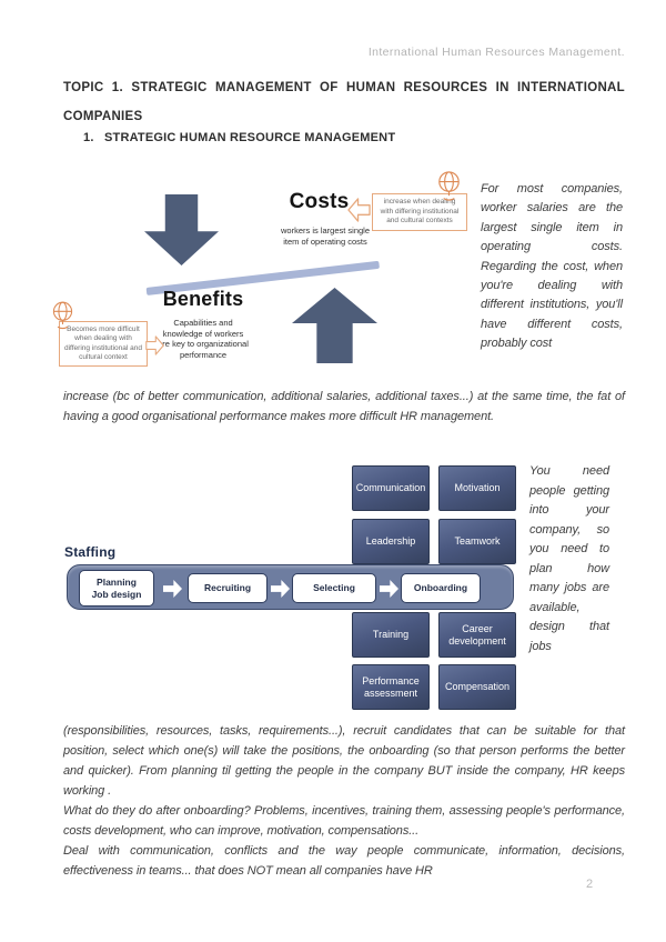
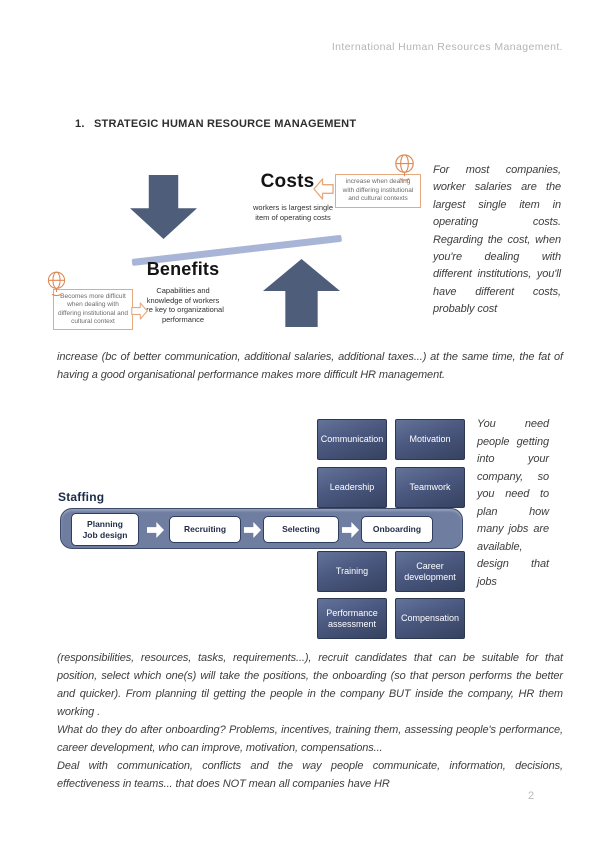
  International Human Resources Management.
- TOPIC 1. STRATEGIC MANAGEMENT OF HUMAN RESOURCES IN INTERNATIONAL COMPANIES
  1. STRATEGIC HUMAN RESOURCE MANAGEMENT
  Costs
  workers is largest single item of operating costs
  Benefits
  Capabilities and knowledge of workers re key to organizational performance
  For most companies, worker salaries are the largest single item in operating costs. Regarding the cost, when you're dealing with different institutions, you'll have different costs, probably cost
  increase (bc of better communication, additional salaries, additional taxes...) at the same time, the fat of having a good organisational performance makes more difficult HR management.
  Staffing
  Planning
  Job design
  Recruiting
  Selecting
  Onboarding
  Communication
  Motivation
  Leadership
  Teamwork
  Training
  Career development
  Performance assessment
  Compensation
  You need people getting into your company, so you need to plan how many jobs are available, design that jobs
- (responsibilities, resources, tasks, requirements...), recruit candidates that can be suitable for that position, select which one(s) will take the positions, the onboarding (so that person performs the better and quicker). From planning til getting the people in the company BUT inside the company, HR keeps working .
+ (responsibilities, resources, tasks, requirements...), recruit candidates that can be suitable for that position, select which one(s) will take the positions, the onboarding (so that person performs the better and quicker). From planning til getting the people in the company BUT inside the company, HR them working .
- What do they do after onboarding? Problems, incentives, training them, assessing people's performance, costs development, who can improve, motivation, compensations...
+ What do they do after onboarding? Problems, incentives, training them, assessing people's performance, career development, who can improve, motivation, compensations...
  Deal with communication, conflicts and the way people communicate, information, decisions, effectiveness in teams... that does NOT mean all companies have HR
  2
